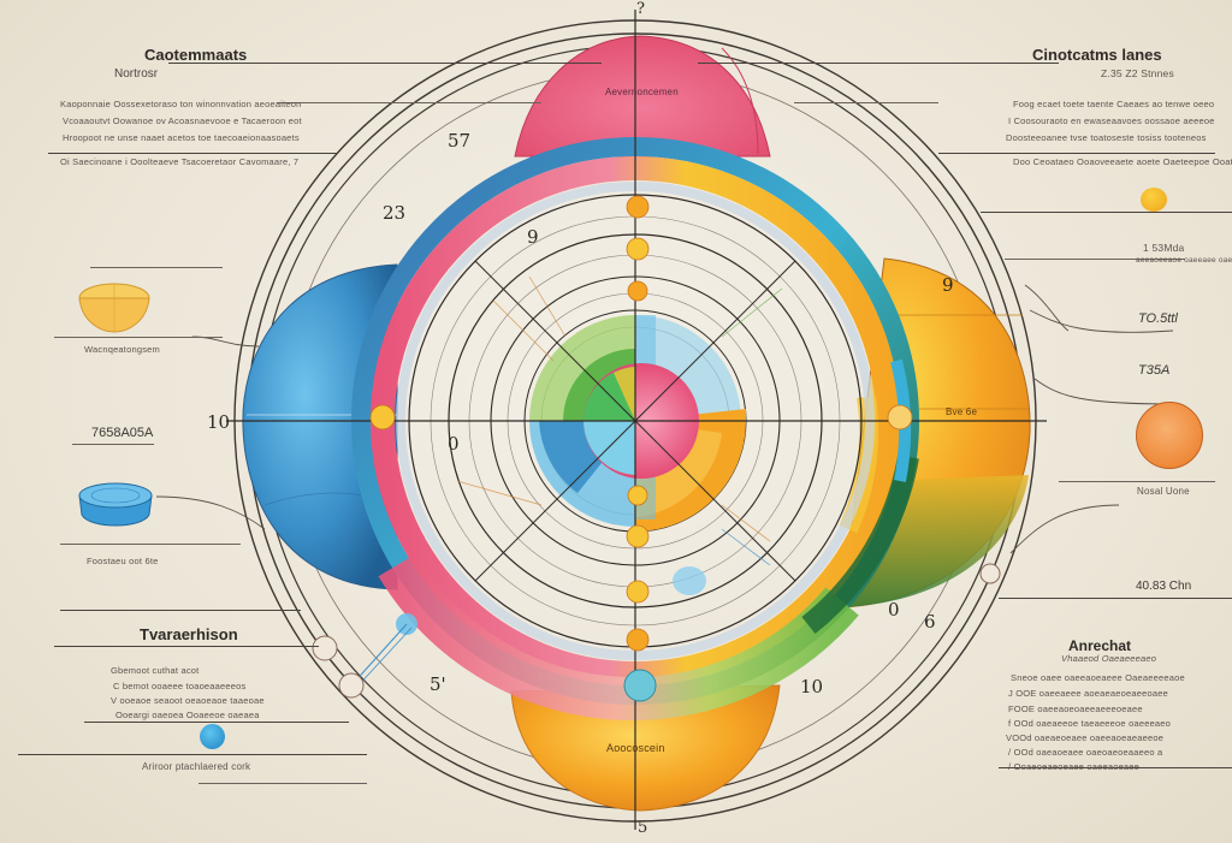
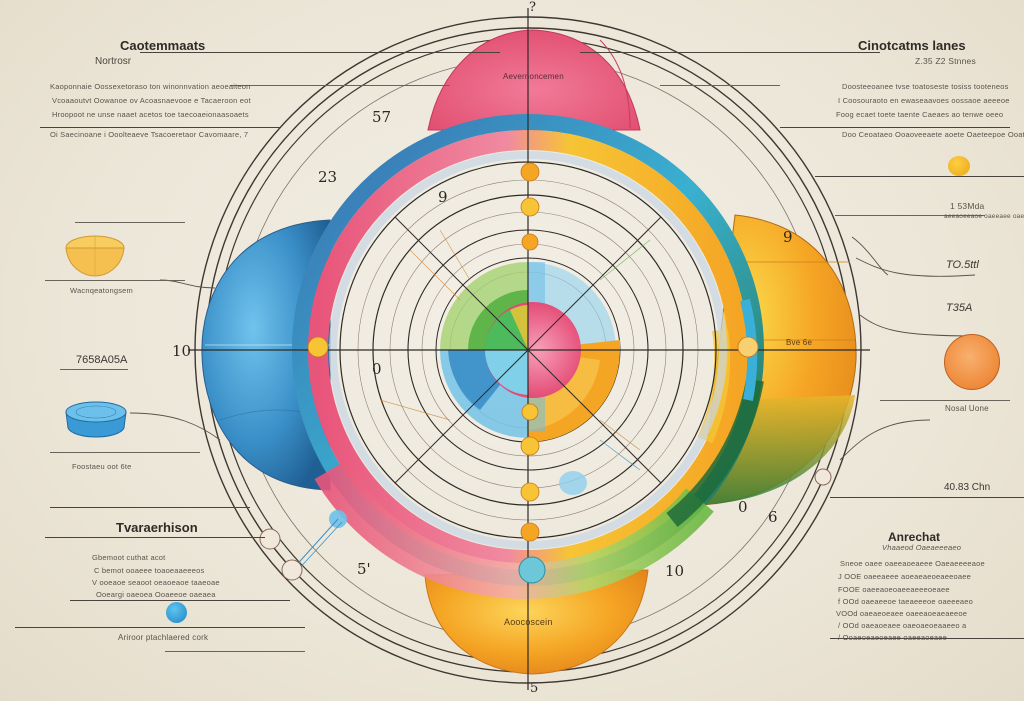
  ?
  5
  Caotemmaats
  Nortrosr
  Kaoponnaie Oossexetoraso ton winonnvation aeoeaiteon
  Vcoaaoutvt Oowanoe ov Acoasnaevooe e Tacaeroon eot
  Hroopoot ne unse naaet acetos toe taecoaeionaasoaets
  Oi Saecinoane i Ooolteaeve Tsacoeretaor Cavomaare, 7
  Cinotcatms lanes
  Z.35 Z2 Stnnes
- Foog ecaet toete taente Caeaes ao tenwe oeeo
+ Doosteeoanee tvse toatoseste tosiss tooteneos
  I Coosouraoto en ewaseaavoes oossaoe aeeeoe
- Doosteeoanee tvse toatoseste tosiss tooteneos
+ Foog ecaet toete taente Caeaes ao tenwe oeeo
  Doo Ceoataeo Ooaoveeaete aoete Oaeteepoe Ooa
  Wacnqeatongsem
  7658A05A
  Foostaeu oot 6te
  Tvaraerhison
  Gbemoot cuthat acot
  C bemot ooaeee toaoeaaeeeos
  V ooeaoe seaoot oeaoeaoe taaeoae
  Ooeargi oaeoea Ooaeeoe oaeaea
  Ariroor ptachlaered cork
  1 53Mda
  TO.5ttl
  T35A
  Nosal Uone
  40.83 Chn
  Anrechat
  Vhaaeod Oaeaeeeaeo
  Sneoe oaee oaeeaoeaeee Oaeaeeeeaoe
  J OOE oaeeaeee aoeaeaeoeaeeoaee
  FOOE oaeeaoeoaeeaeeeoeaee
  f OOd oaeaeeoe taeaeeeoe oaeeeaeo
  VOOd oaeaeoeaee oaeeaoeaeaeeoe
  / OOd oaeaoeaee oaeoaeoeaaeeo a
  / Ooaeoeaeoeaee oaeeaoeaee
  Aevernoncemen
  Aoocoscein
  Bve 6e
  57
  23
  9
  10
  0
  9
  0
  6
  5'
  10
